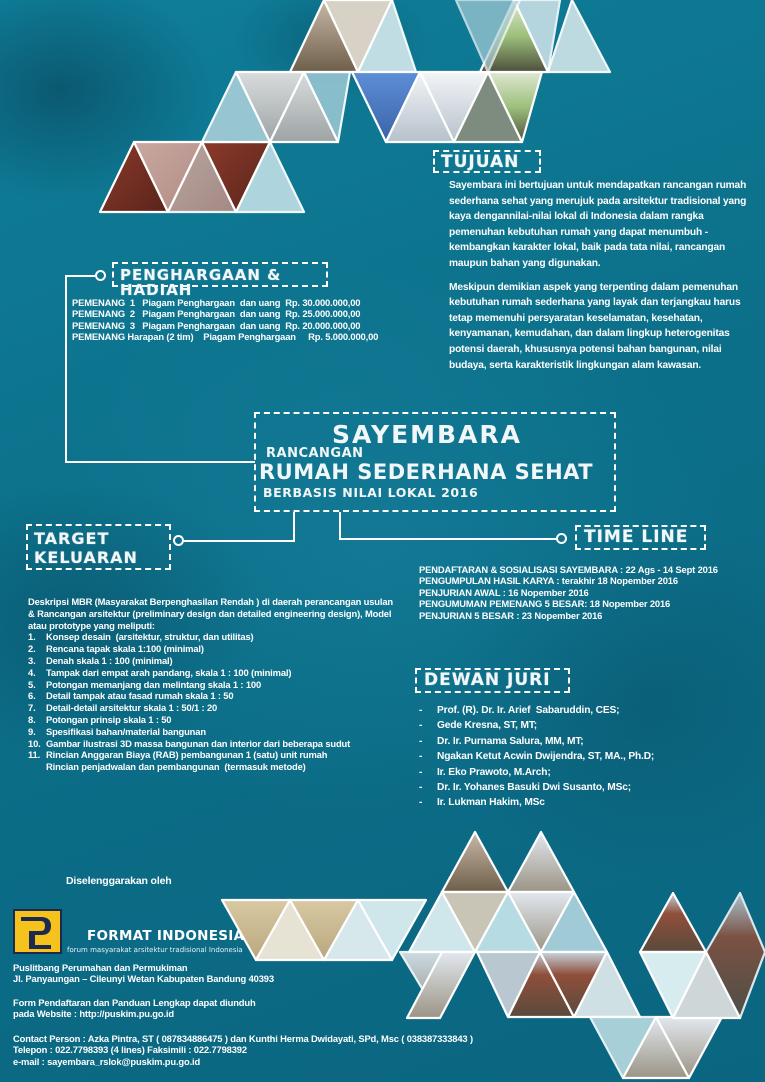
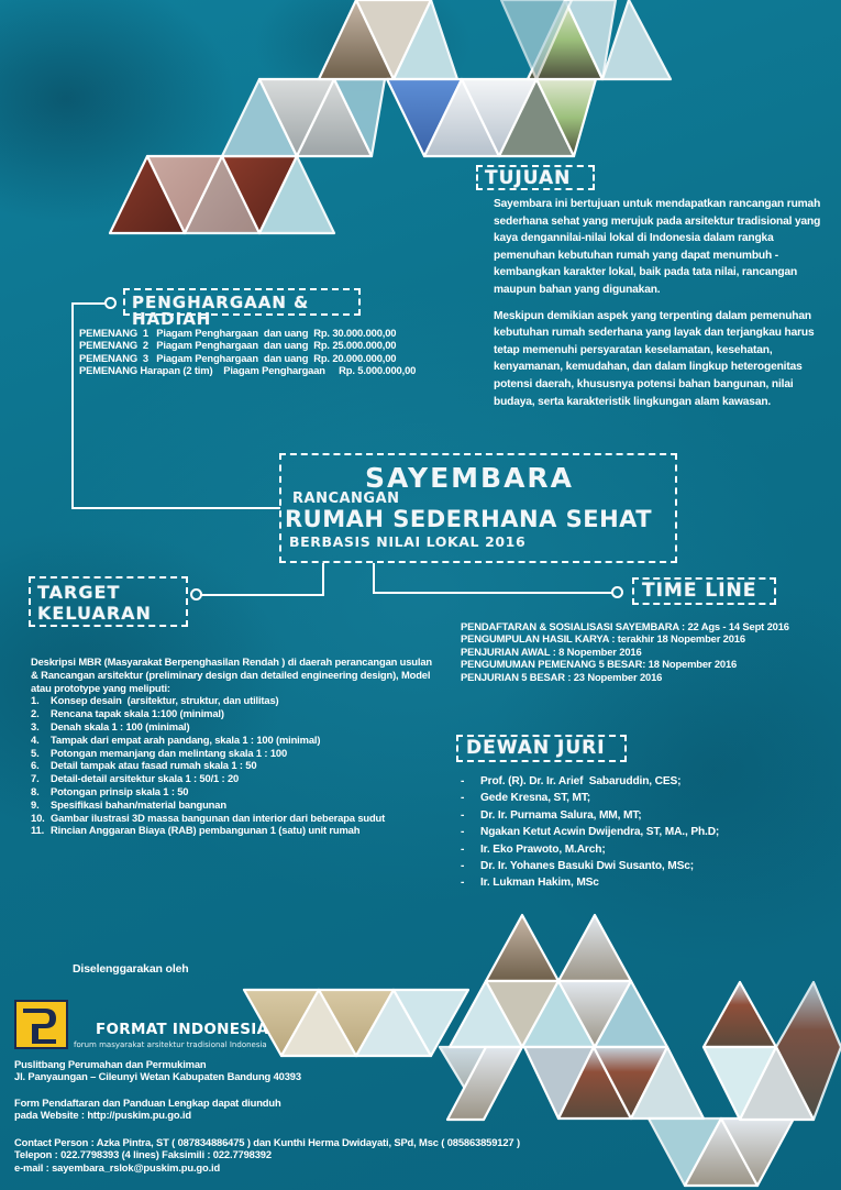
  TUJUAN
  Sayembara ini bertujuan untuk mendapatkan rancangan rumah sederhana sehat yang merujuk pada arsitektur tradisional yang kaya dengannilai-nilai lokal di Indonesia dalam rangka pemenuhan kebutuhan rumah yang dapat menumbuh -kembangkan karakter lokal, baik pada tata nilai, rancangan maupun bahan yang digunakan.
  Meskipun demikian aspek yang terpenting dalam pemenuhan kebutuhan rumah sederhana yang layak dan terjangkau harus tetap memenuhi persyaratan keselamatan, kesehatan, kenyamanan, kemudahan, dan dalam lingkup heterogenitas potensi daerah, khususnya potensi bahan bangunan, nilai budaya, serta karakteristik lingkungan alam kawasan.
  PENGHARGAAN & HADIAH
  PEMENANG 1 Piagam Penghargaan dan uang Rp. 30.000.000,00
  PEMENANG 2 Piagam Penghargaan dan uang Rp. 25.000.000,00
  PEMENANG 3 Piagam Penghargaan dan uang Rp. 20.000.000,00
  PEMENANG Harapan (2 tim) Piagam Penghargaan Rp. 5.000.000,00
  SAYEMBARA
  RANCANGAN
  RUMAH SEDERHANA SEHAT
  BERBASIS NILAI LOKAL 2016
  TARGET
  KELUARAN
  Deskripsi MBR (Masyarakat Berpenghasilan Rendah ) di daerah perancangan usulan & Rancangan arsitektur (preliminary design dan detailed engineering design), Model atau prototype yang meliputi:
  1.
  Konsep desain (arsitektur, struktur, dan utilitas)
  2.
  Rencana tapak skala 1:100 (minimal)
  3.
  Denah skala 1 : 100 (minimal)
  4.
  Tampak dari empat arah pandang, skala 1 : 100 (minimal)
  5.
  Potongan memanjang dan melintang skala 1 : 100
  6.
  Detail tampak atau fasad rumah skala 1 : 50
  7.
  Detail-detail arsitektur skala 1 : 50/1 : 20
  8.
  Potongan prinsip skala 1 : 50
  9.
  Spesifikasi bahan/material bangunan
  10.
  Gambar ilustrasi 3D massa bangunan dan interior dari beberapa sudut
  11.
  Rincian Anggaran Biaya (RAB) pembangunan 1 (satu) unit rumah
- Rincian penjadwalan dan pembangunan (termasuk metode)
  TIME LINE
  PENDAFTARAN & SOSIALISASI SAYEMBARA : 22 Ags - 14 Sept 2016
  PENGUMPULAN HASIL KARYA : terakhir 18 Nopember 2016
- PENJURIAN AWAL : 16 Nopember 2016
+ PENJURIAN AWAL : 8 Nopember 2016
  PENGUMUMAN PEMENANG 5 BESAR: 18 Nopember 2016
  PENJURIAN 5 BESAR : 23 Nopember 2016
  DEWAN JURI
  -
  Prof. (R). Dr. Ir. Arief Sabaruddin, CES;
  -
  Gede Kresna, ST, MT;
  -
  Dr. Ir. Purnama Salura, MM, MT;
  -
  Ngakan Ketut Acwin Dwijendra, ST, MA., Ph.D;
  -
  Ir. Eko Prawoto, M.Arch;
  -
  Dr. Ir. Yohanes Basuki Dwi Susanto, MSc;
  -
  Ir. Lukman Hakim, MSc
  Diselenggarakan oleh
  FORMAT INDONESIA
  forum masyarakat arsitektur tradisional Indonesia
  Puslitbang Perumahan dan Permukiman
  Jl. Panyaungan – Cileunyi Wetan Kabupaten Bandung 40393
  Form Pendaftaran dan Panduan Lengkap dapat diunduh
  pada Website : http://puskim.pu.go.id
- Contact Person : Azka Pintra, ST ( 087834886475 ) dan Kunthi Herma Dwidayati, SPd, Msc ( 038387333843 )
+ Contact Person : Azka Pintra, ST ( 087834886475 ) dan Kunthi Herma Dwidayati, SPd, Msc ( 085863859127 )
  Telepon : 022.7798393 (4 lines) Faksimili : 022.7798392
  e-mail : sayembara_rslok@puskim.pu.go.id
